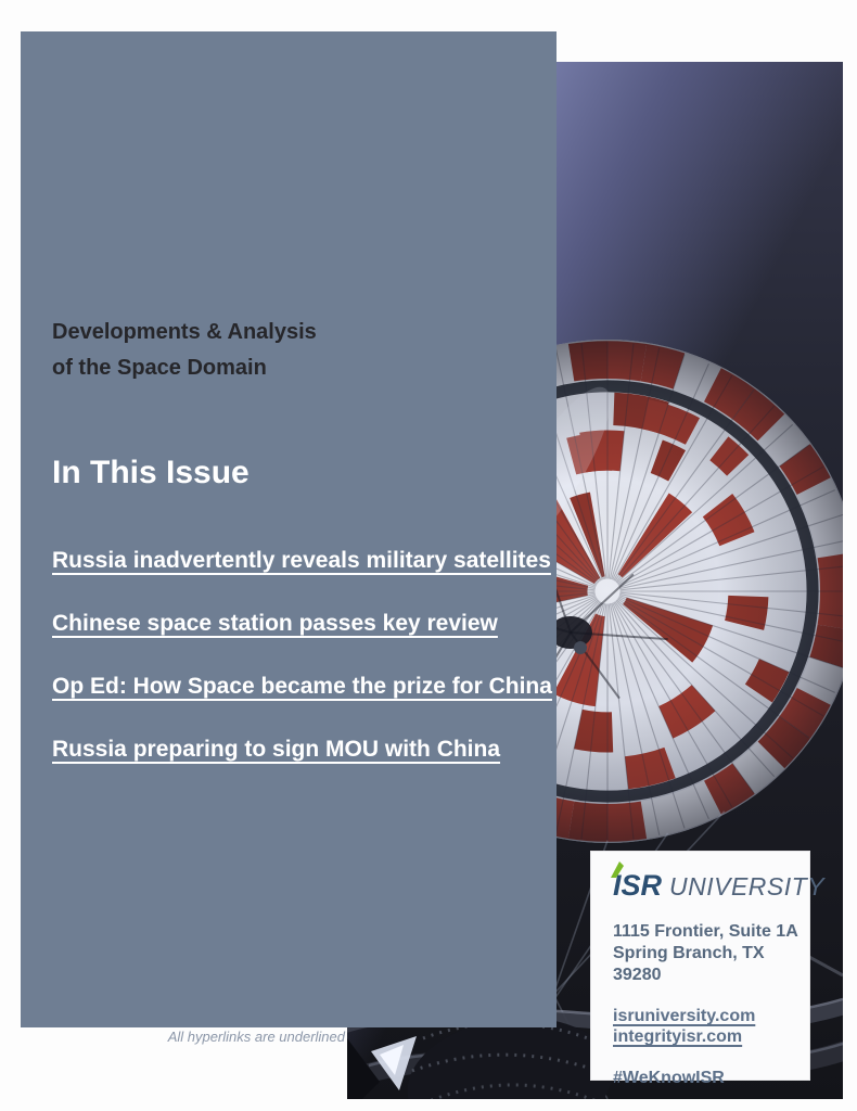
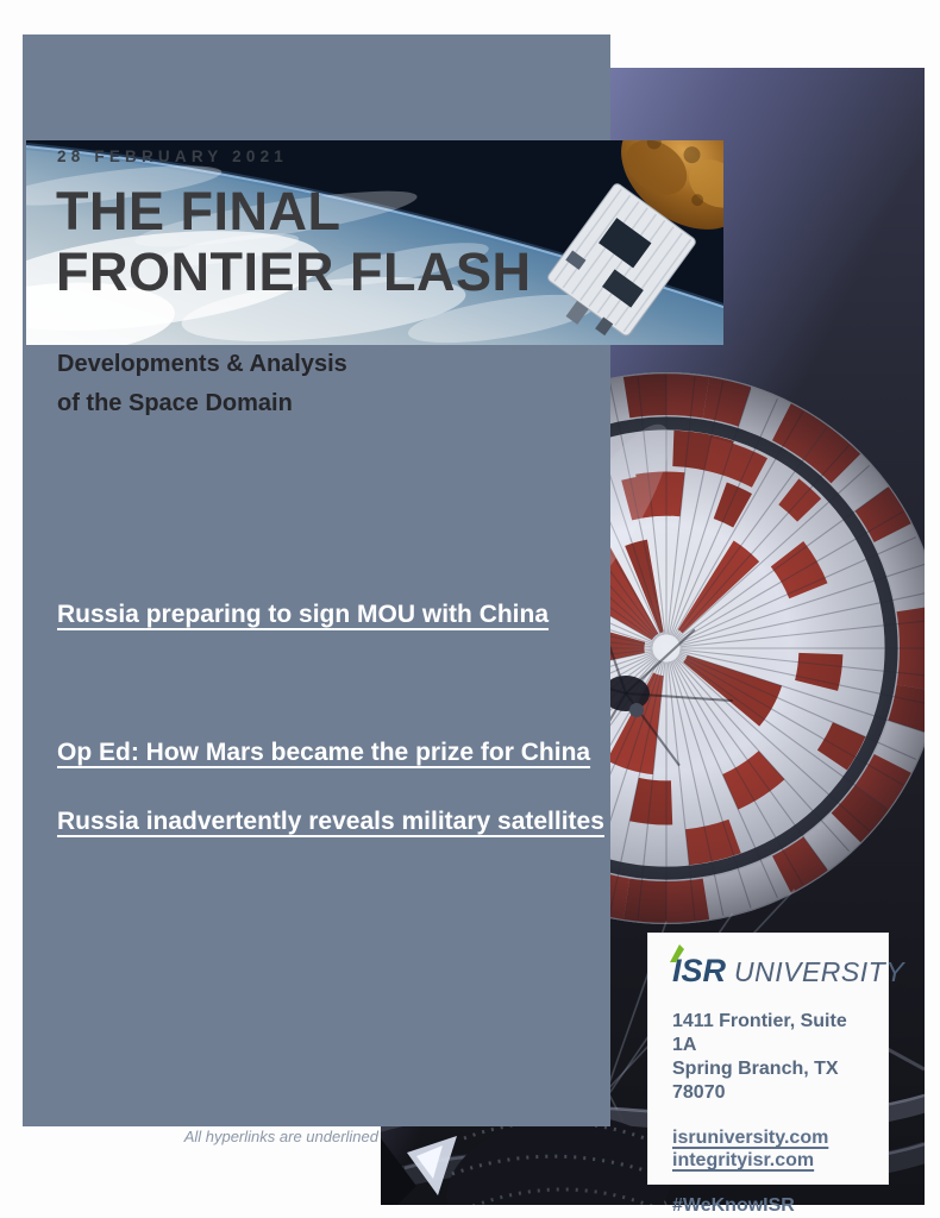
+ 28 FEBRUARY 2021
+ THE FINAL
+ FRONTIER FLASH
  Developments & Analysis
  of the Space Domain
- In This Issue
- Russia inadvertently reveals military satellites
+ Russia preparing to sign MOU with China
- Chinese space station passes key review
- Op Ed: How Space became the prize for China
+ Op Ed: How Mars became the prize for China
- Russia preparing to sign MOU with China
+ Russia inadvertently reveals military satellites
  ISR
  UNIVERSITY
- 1115 Frontier, Suite 1A
+ 1411 Frontier, Suite 1A
- Spring Branch, TX 39280
+ Spring Branch, TX 78070
  isruniversity.com
  integrityisr.com
  #WeKnowISR
  All hyperlinks are underlined
